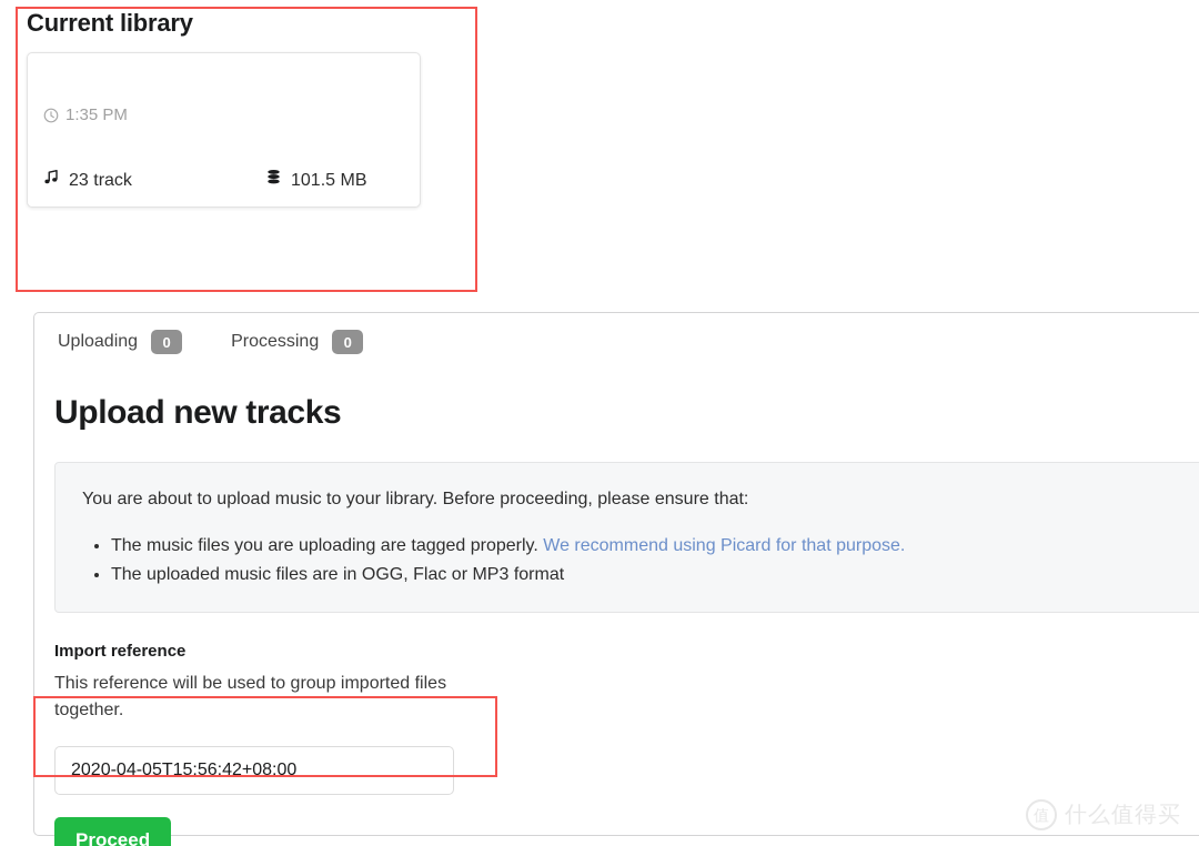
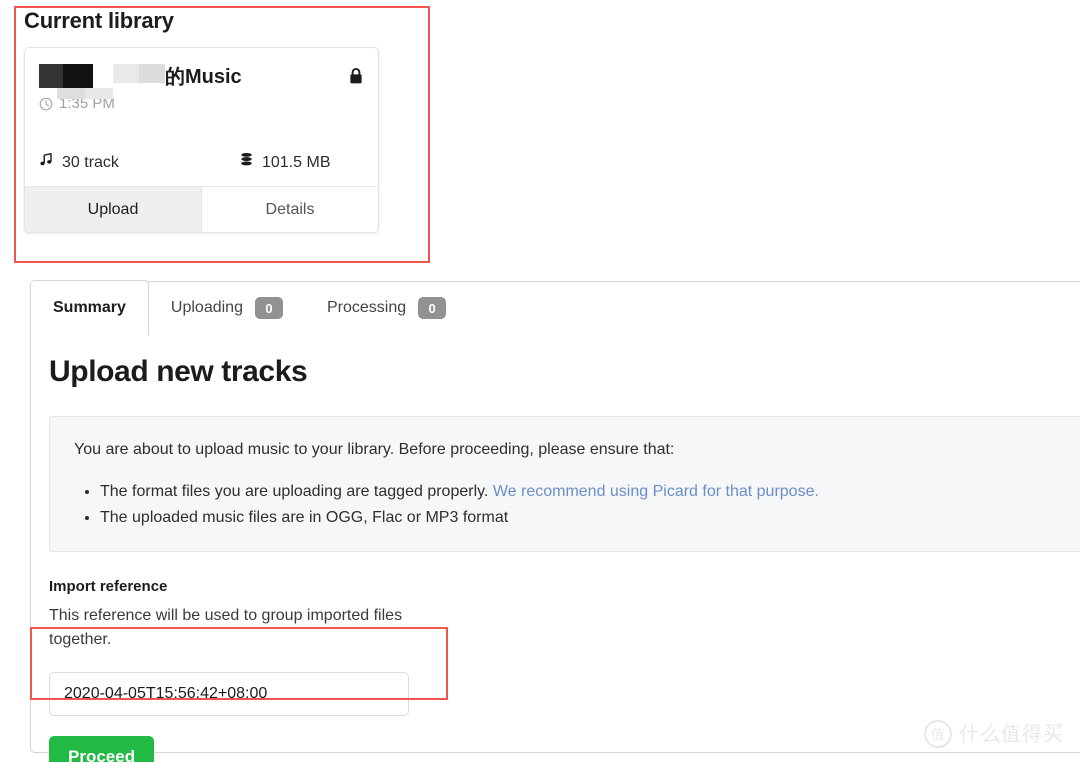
  Current library
+ 的Music
  1:35 PM
- 23 track
+ 30 track
  101.5 MB
+ Upload
+ Details
+ Summary
  Uploading
  0
  Processing
  0
  Upload new tracks
  You are about to upload music to your library. Before proceeding, please ensure that:
- The music files you are uploading are tagged properly. We recommend using Picard for that purpose.
+ The format files you are uploading are tagged properly. We recommend using Picard for that purpose.
  The uploaded music files are in OGG, Flac or MP3 format
  Import reference
  This reference will be used to group imported files together.
  2020-04-05T15:56:42+08:00
  Proceed
  值
  什么值得买
